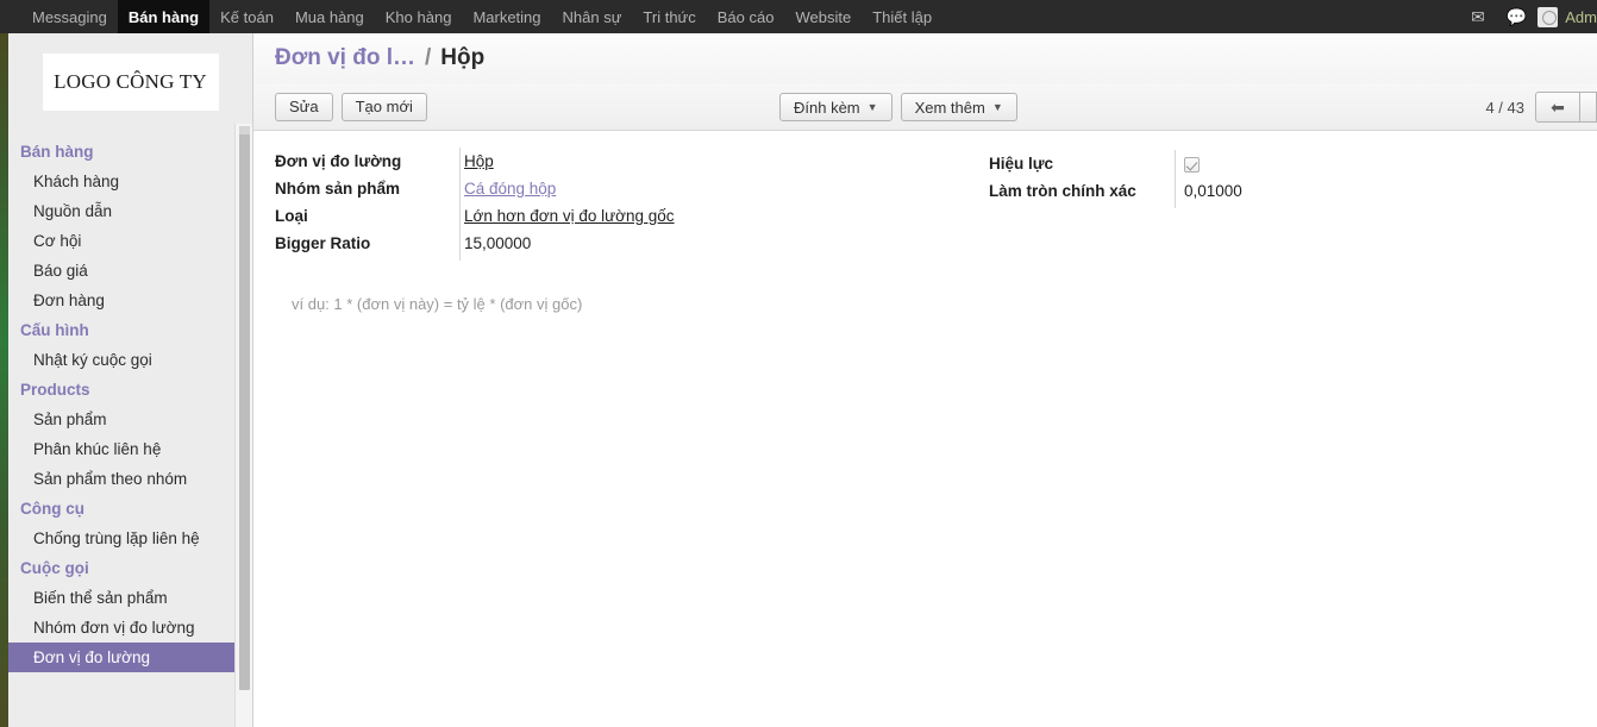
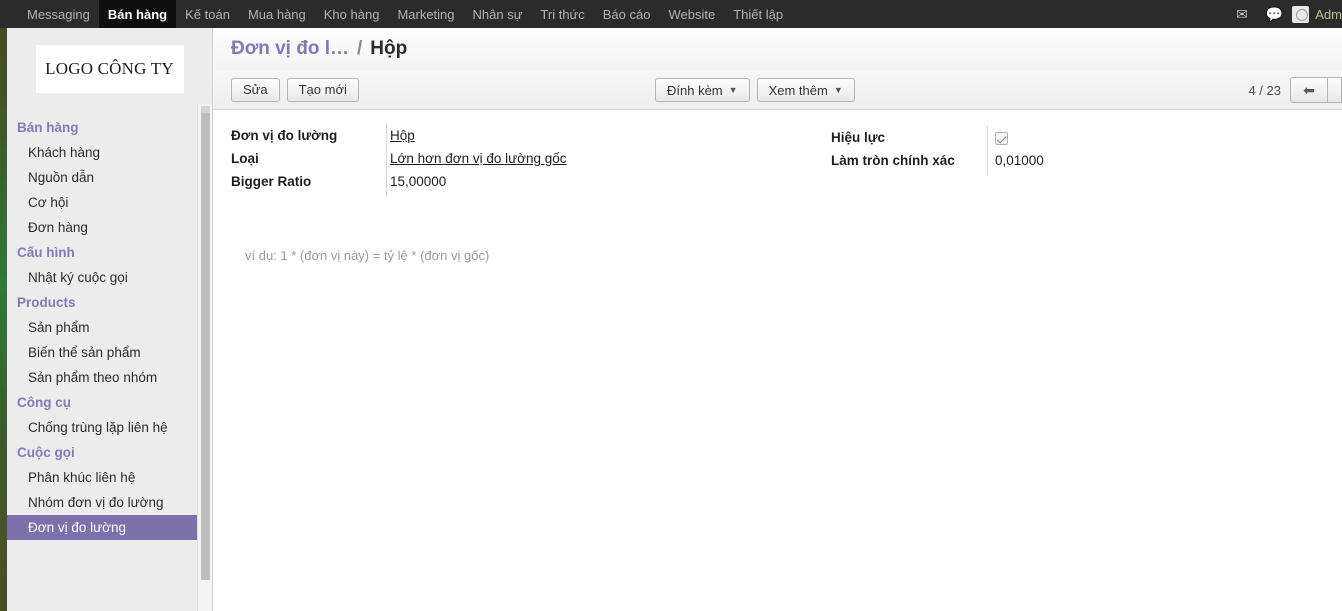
  Messaging
  Bán hàng
  Kế toán
  Mua hàng
  Kho hàng
  Marketing
  Nhân sự
  Tri thức
  Báo cáo
  Website
  Thiết lập
  ✉
  💬
  Adm
  LOGO CÔNG TY
  Bán hàng
  Khách hàng
  Nguồn dẫn
  Cơ hội
- Báo giá
  Đơn hàng
  Cấu hình
  Nhật ký cuộc gọi
  Products
  Sản phẩm
- Phân khúc liên hệ
+ Biến thể sản phẩm
  Sản phẩm theo nhóm
  Công cụ
  Chống trùng lặp liên hệ
  Cuộc gọi
- Biến thể sản phẩm
+ Phân khúc liên hệ
  Nhóm đơn vị đo lường
  Đơn vị đo lường
  Đơn vị đo l…
  /
  Hộp
  Sửa
  Tạo mới
  Đính kèm
  ▼
  Xem thêm
  ▼
- 4 / 43
+ 4 / 23
  ⬅
  Đơn vị đo lường
  Hộp
- Nhóm sản phẩm
- Cá đóng hộp
  Loại
  Lớn hơn đơn vị đo lường gốc
  Bigger Ratio
  15,00000
  Hiệu lực
  Làm tròn chính xác
  0,01000
  ví dụ: 1 * (đơn vị này) = tỷ lệ * (đơn vị gốc)
